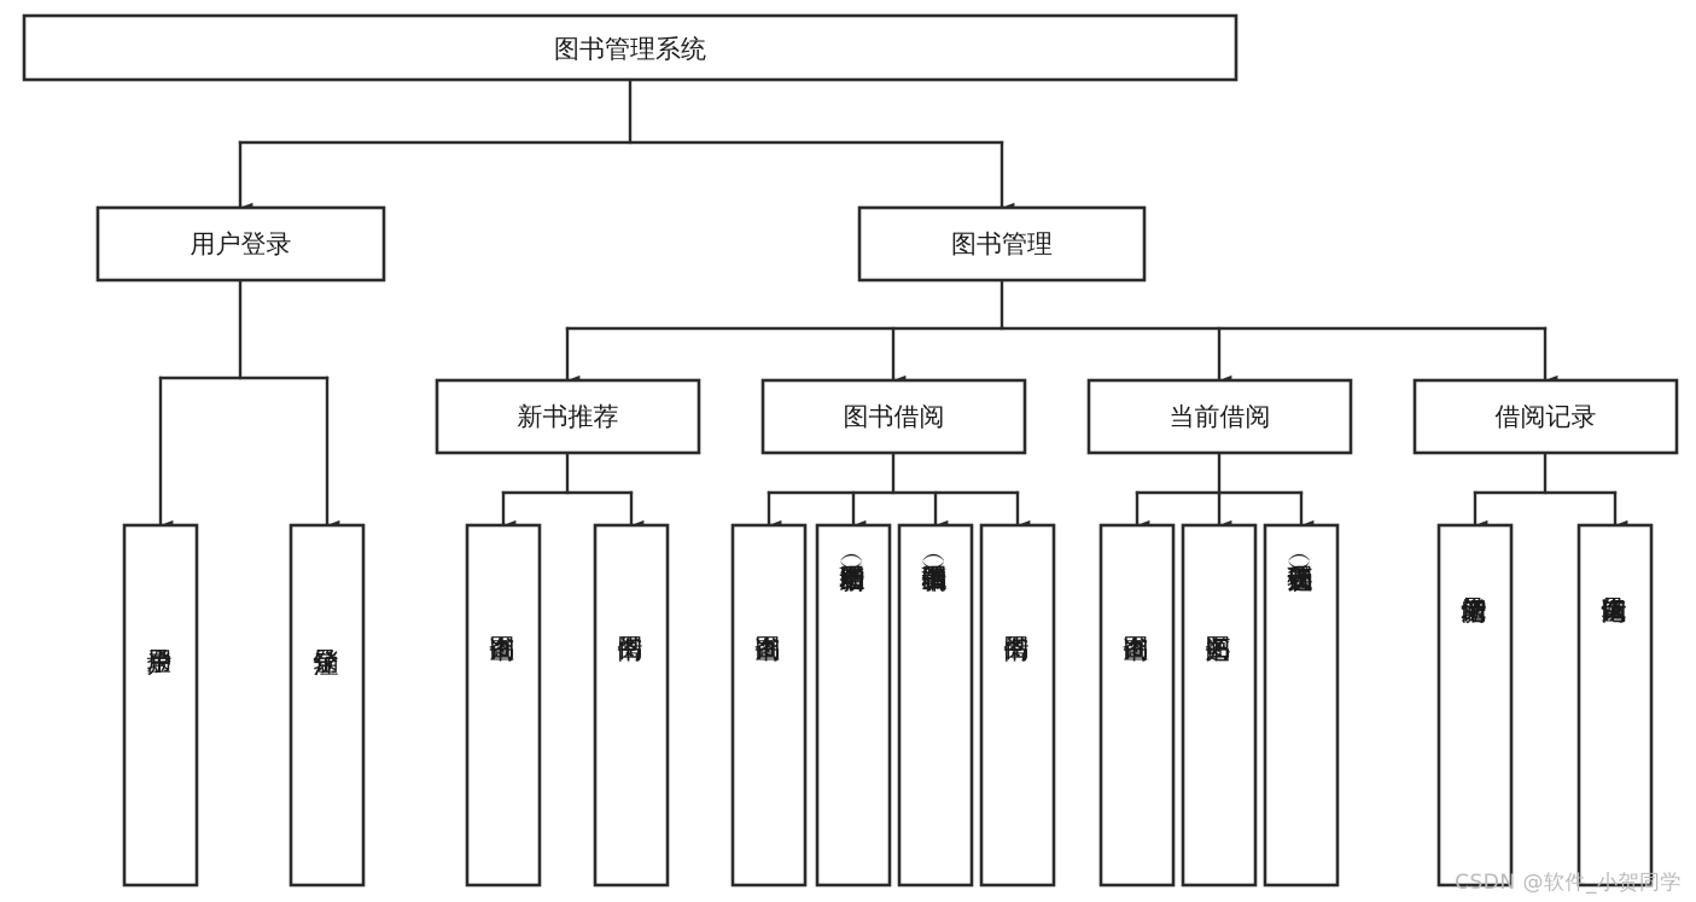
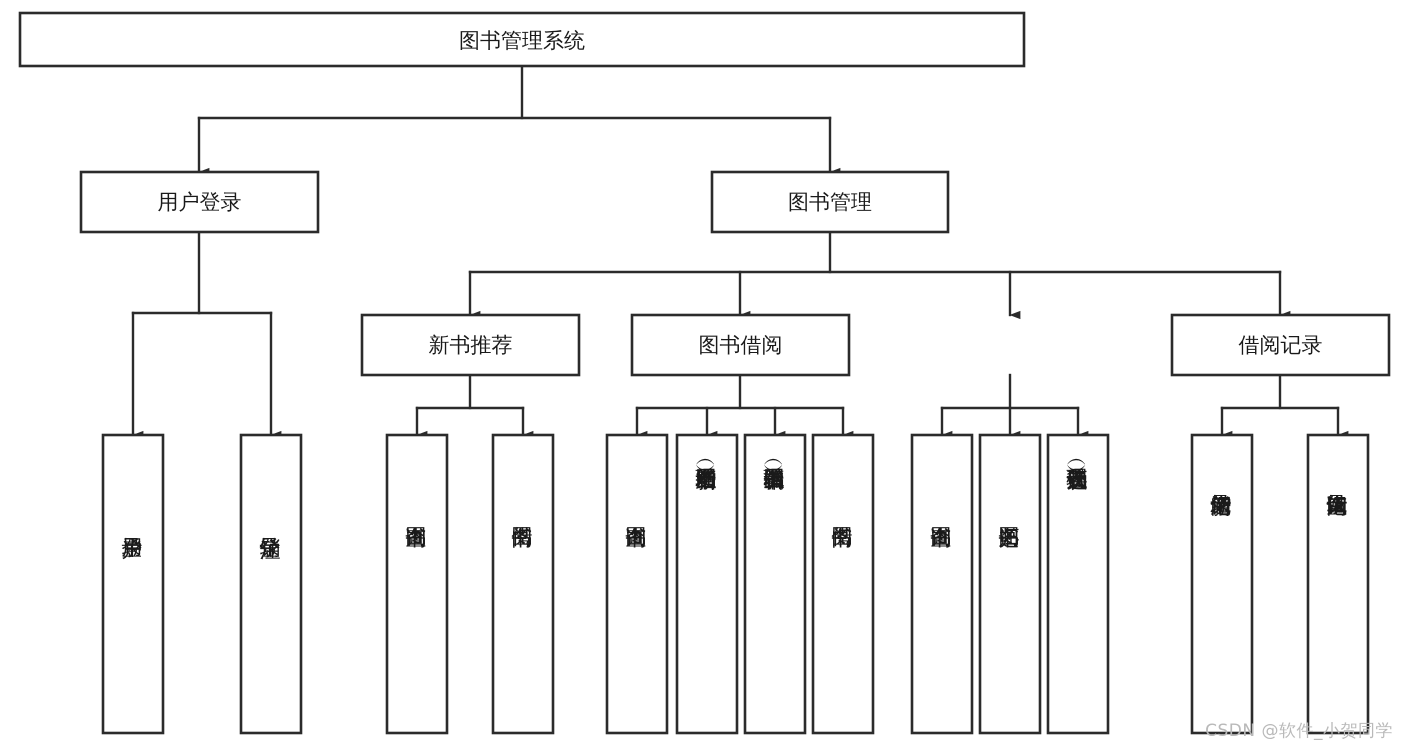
  图书管理系统
  用户登录
  图书管理
  新书推荐
  图书借阅
- 当前借阅
  借阅记录
  CSDN @软件_小贺同学
